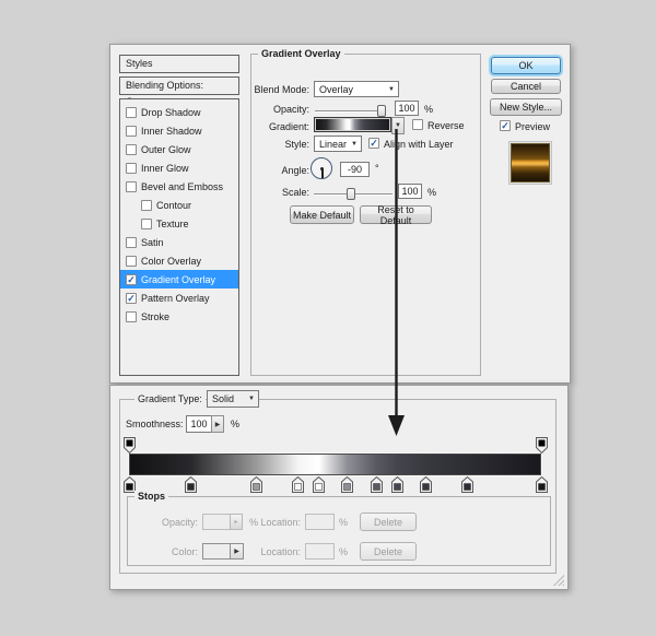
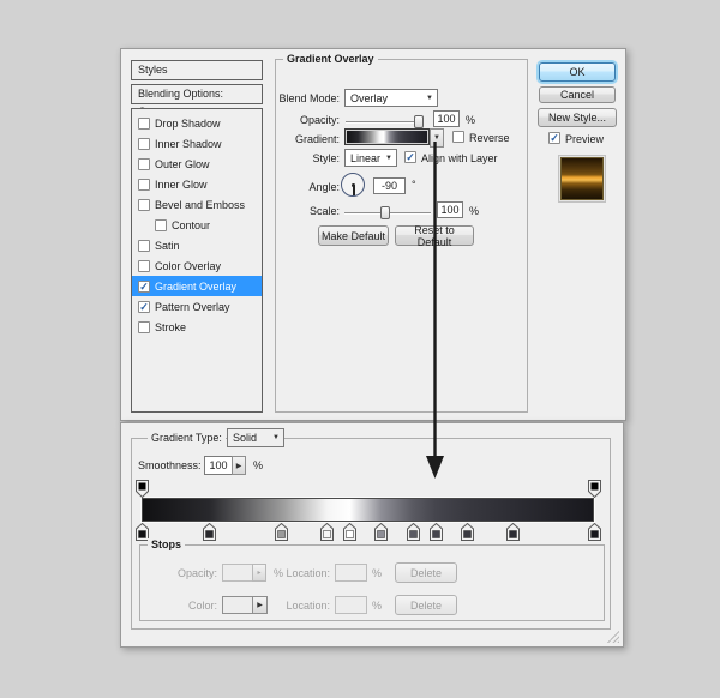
  Styles
  Blending Options:
  Drop Shadow
  Inner Shadow
  Outer Glow
  Inner Glow
  Bevel and Emboss
  Contour
- Texture
  Satin
  Color Overlay
  ✓
  Gradient Overlay
  ✓
  Pattern Overlay
  Stroke
  Gradient Overlay
  Blend Mode:
  Overlay
  Opacity:
  100
  %
  Gradient:
  Reverse
  Style:
  Linear
  ✓
  Alin with Layer
  Angle:
  -90
  °
  Scale:
  100
  %
  Make Default
  Reset to Default
  OK
  Cancel
  New Style...
  ✓
  Preview
  Gradient Type:
  Solid
  Smoothness:
  100
  %
  Stops
  Opacity:
  %
  Location:
  %
  Delete
  Color:
  Location:
  %
  Delete
